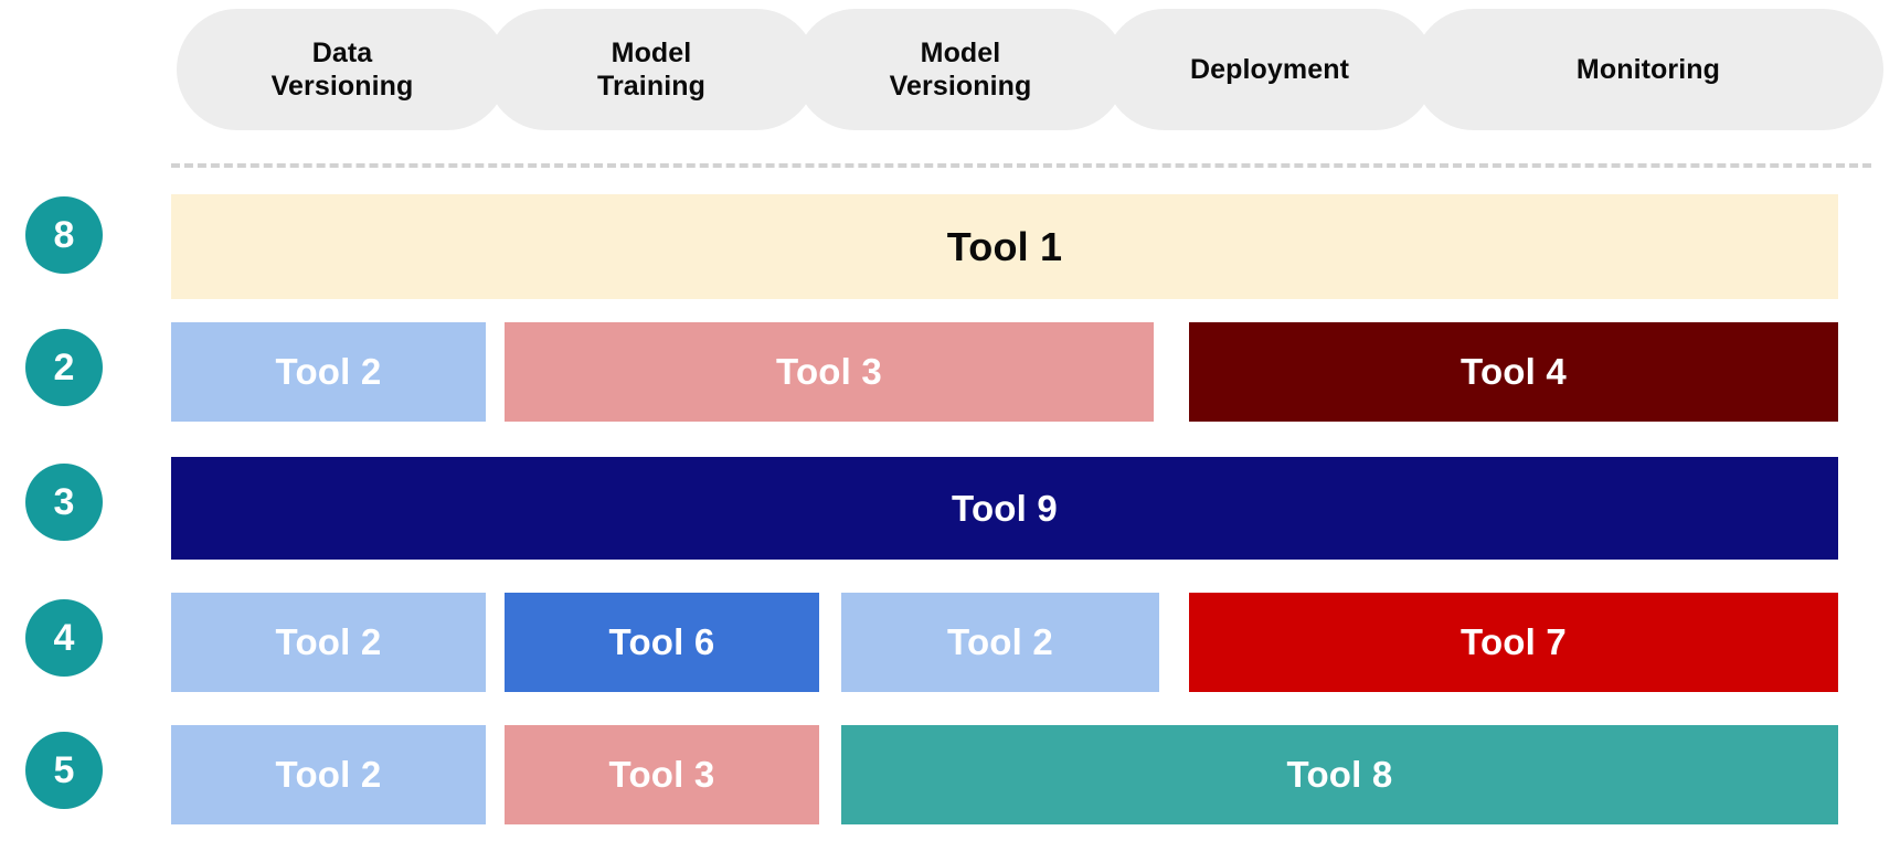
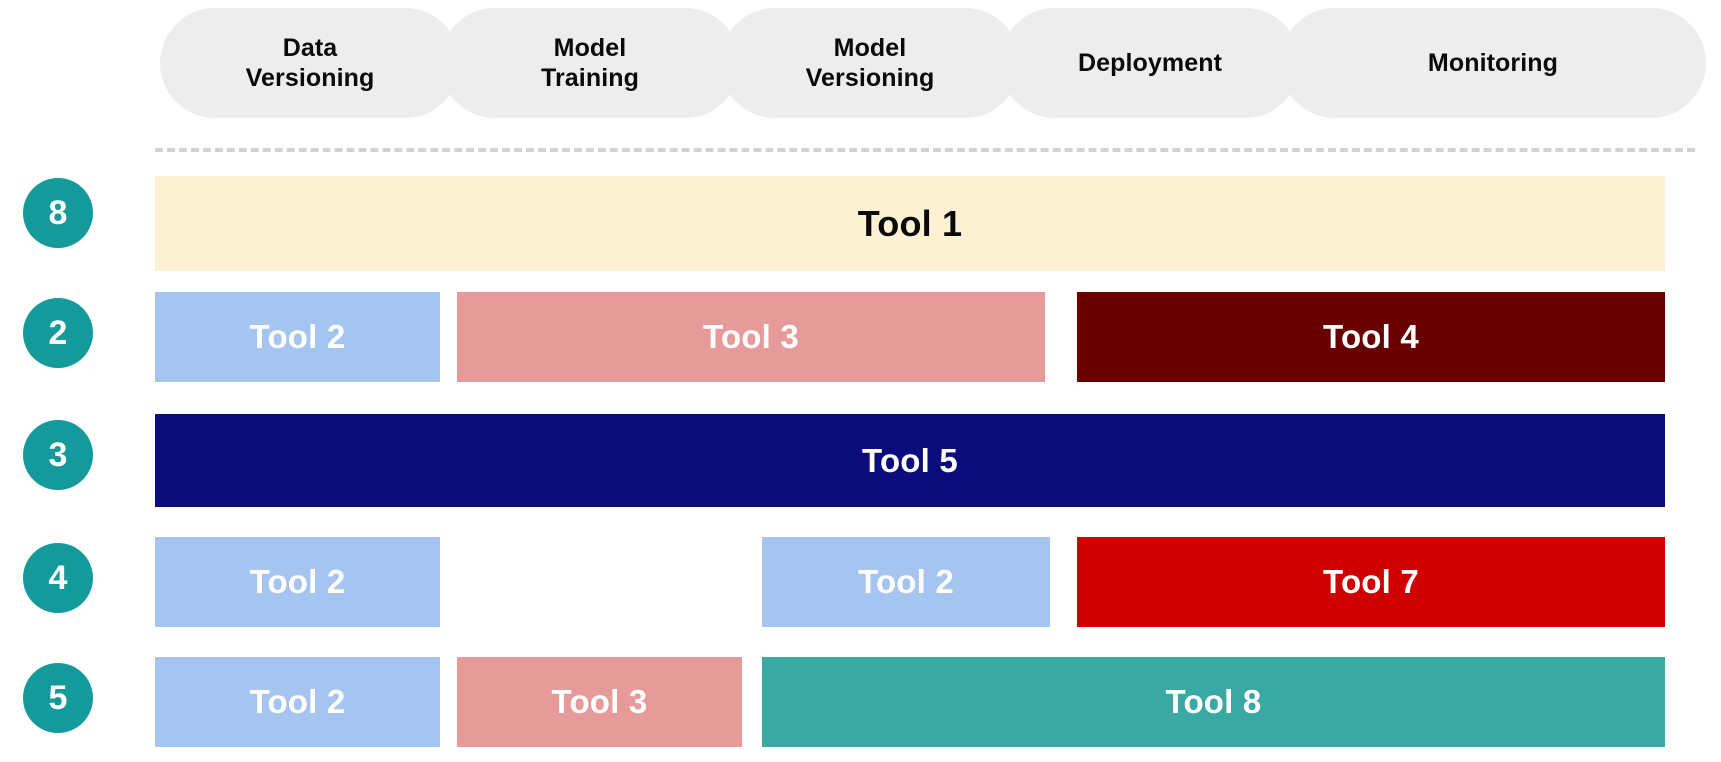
  Monitoring
  Deployment
  Model
  Versioning
  Model
  Training
  Data
  Versioning
  8
  Tool 1
  2
  Tool 2
  Tool 3
  Tool 4
  3
- Tool 9
+ Tool 5
  4
  Tool 2
- Tool 6
  Tool 2
  Tool 7
  5
  Tool 2
  Tool 3
  Tool 8
